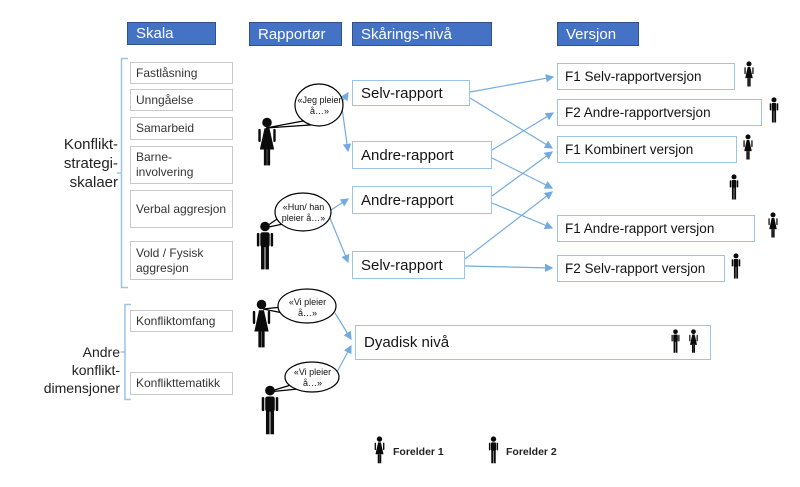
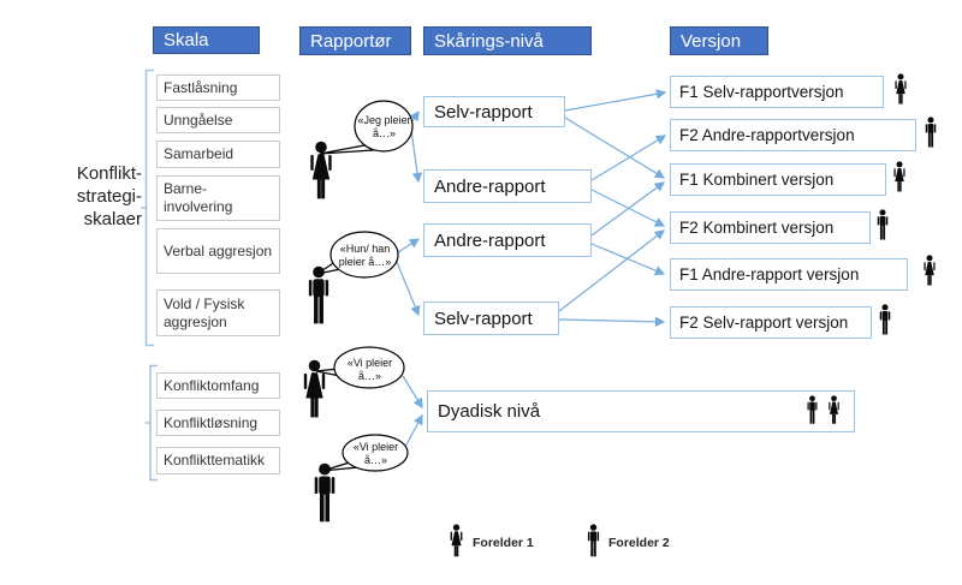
  Skala
  Rapportør
  Skårings-nivå
  Versjon
  Konflikt-
  strategi-
  skalaer
  Fastlåsning
  Unngåelse
  Samarbeid
  Barne-involvering
  Verbal aggresjon
  Vold / Fysisk aggresjon
- Andre
- konflikt-
- dimensjoner
  Konfliktomfang
+ Konfliktløsning
  Konflikttematikk
  «Jeg pleier å…»
  «Hun/ han pleier å…»
  «Vi pleier å…»
  «Vi pleier å…»
  Selv-rapport
  Andre-rapport
  Andre-rapport
  Selv-rapport
  Dyadisk nivå
  F1 Selv-rapportversjon
  F2 Andre-rapportversjon
  F1 Kombinert versjon
+ F2 Kombinert versjon
  F1 Andre-rapport versjon
  F2 Selv-rapport versjon
  Forelder 1
  Forelder 2
